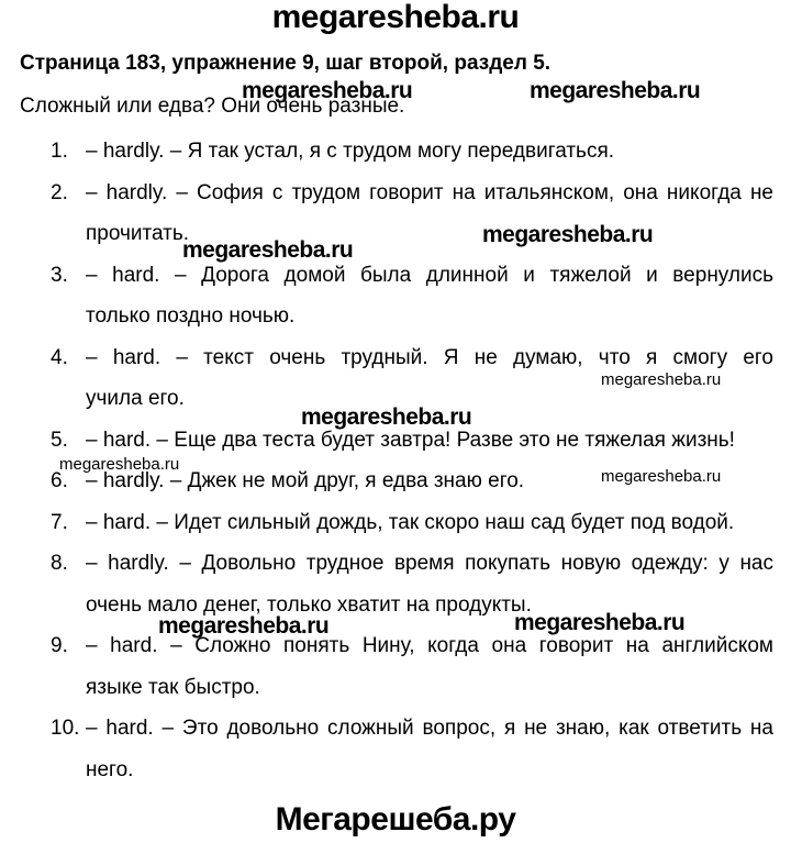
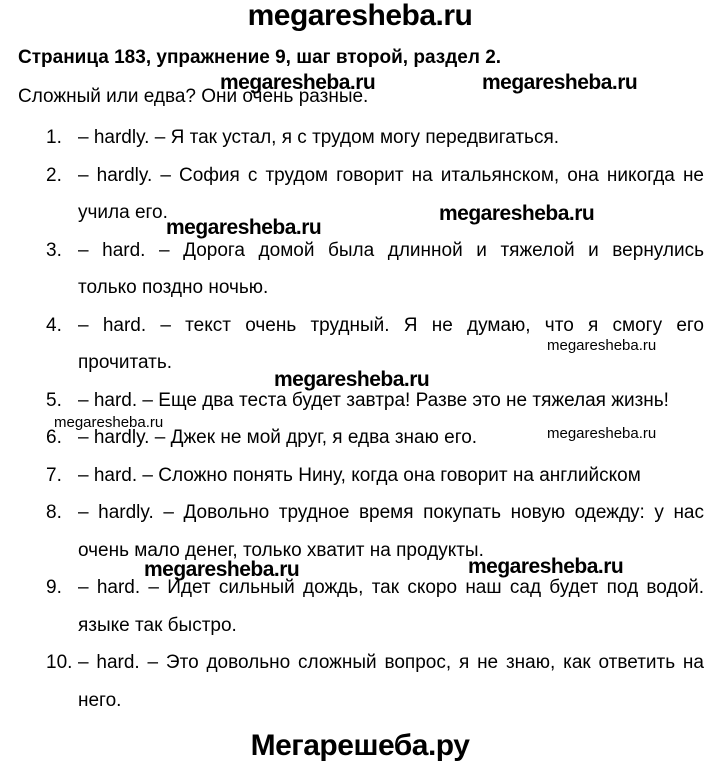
  megaresheba.ru
- Страница 183, упражнение 9, шаг второй, раздел 5.
+ Страница 183, упражнение 9, шаг второй, раздел 2.
  megaresheba.ru
  megaresheba.ru
  Сложный или едва? Они очень разные.
  1.
  – hardly. – Я так устал, я с трудом могу передвигаться.
  2.
  – hardly. – София с трудом говорит на итальянском, она никогда не
- прочитать.
+ учила его.
  3.
  – hard. – Дорога домой была длинной и тяжелой и вернулись
  только поздно ночью.
  4.
  – hard. – текст очень трудный. Я не думаю, что я смогу его
- учила его.
+ прочитать.
  5.
  – hard. – Еще два теста будет завтра! Разве это не тяжелая жизнь!
  6.
  – hardly. – Джек не мой друг, я едва знаю его.
  7.
- – hard. – Идет сильный дождь, так скоро наш сад будет под водой.
+ – hard. – Сложно понять Нину, когда она говорит на английском
  8.
  – hardly. – Довольно трудное время покупать новую одежду: у нас
  очень мало денег, только хватит на продукты.
  9.
- – hard. – Сложно понять Нину, когда она говорит на английском
+ – hard. – Идет сильный дождь, так скоро наш сад будет под водой.
  языке так быстро.
  10.
  – hard. – Это довольно сложный вопрос, я не знаю, как ответить на
  него.
  megaresheba.ru
  megaresheba.ru
  megaresheba.ru
  megaresheba.ru
  megaresheba.ru
  megaresheba.ru
  megaresheba.ru
  megaresheba.ru
  Мегарешеба.ру
